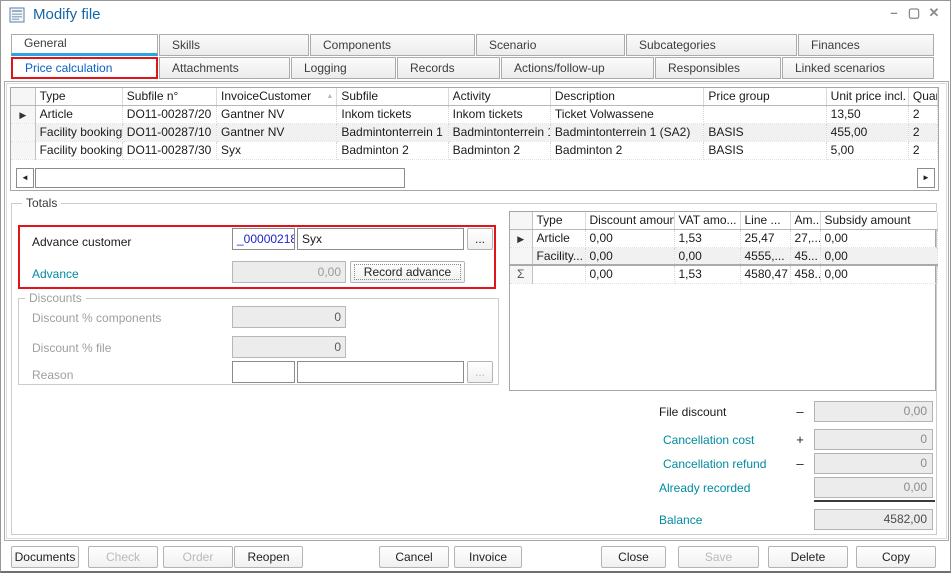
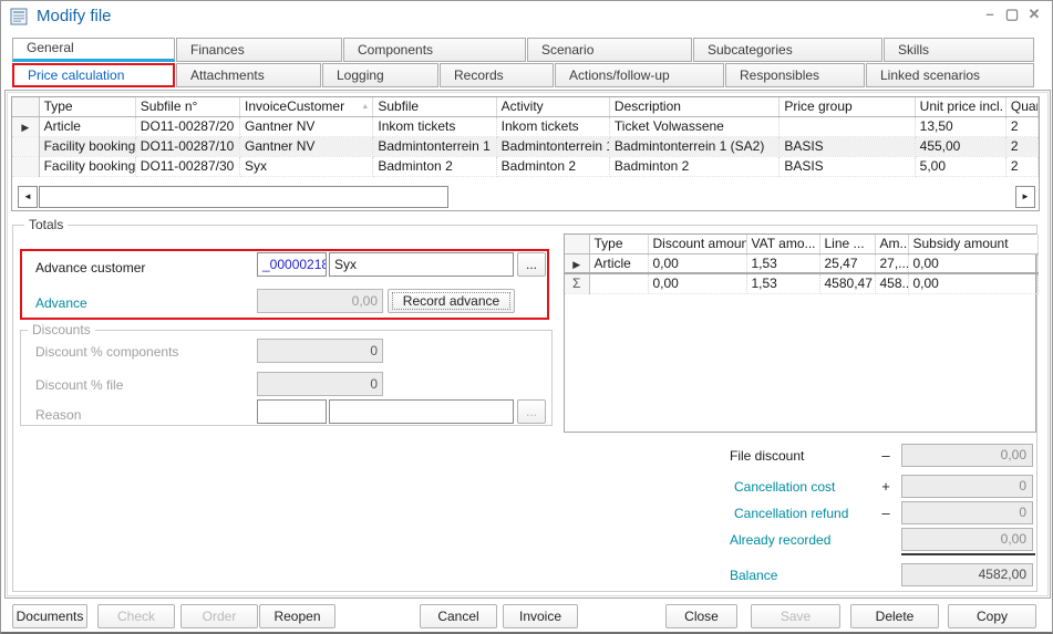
  Modify file
  –
  ▢
  ✕
  General
- Skills
+ Finances
  Components
  Scenario
  Subcategories
- Finances
+ Skills
  Price calculation
  Attachments
  Logging
  Records
  Actions/follow-up
  Responsibles
  Linked scenarios
  	Type	Subfile n°	InvoiceCustomer	Subfile	Activity	Description	Price group	Unit price incl.	Qua
  ▶	Article	DO11-00287/20	Gantner NV	Inkom tickets	Inkom tickets	Ticket Volwassene		13,50	2
  	Facility booking	DO11-00287/10	Gantner NV	Badmintonterrein 1	Badmintonterrein	Badmintonterrein 1 (SA2)	BASIS	455,00	2
  	Facility booking	DO11-00287/30	Syx	Badminton 2	Badminton 2	Badminton 2	BASIS	5,00	2
  ◄
  ►
  Totals
  Advance customer
  _00000218
  Syx
  ...
  Advance
  0,00
  Record advance
  Discounts
  Discount % components
  0
  Discount % file
  0
  Reason
  ...
  	Type	Discount amoun	VAT amo...	Line ...	Am..	Subsidy amount
  ▶	Article	0,00	1,53	25,47	27,...	0,00
- 	Facility...	0,00	0,00	4555,...	45...	0,00
  Σ		0,00	1,53	4580,47	458..	0,00
  File discount
  –
  0,00
  Cancellation cost
  +
  0
  Cancellation refund
  –
  0
  Already recorded
  0,00
  Balance
  4582,00
  Documents
  Check
  Order
  Reopen
  Cancel
  Invoice
  Close
  Save
  Delete
  Copy
